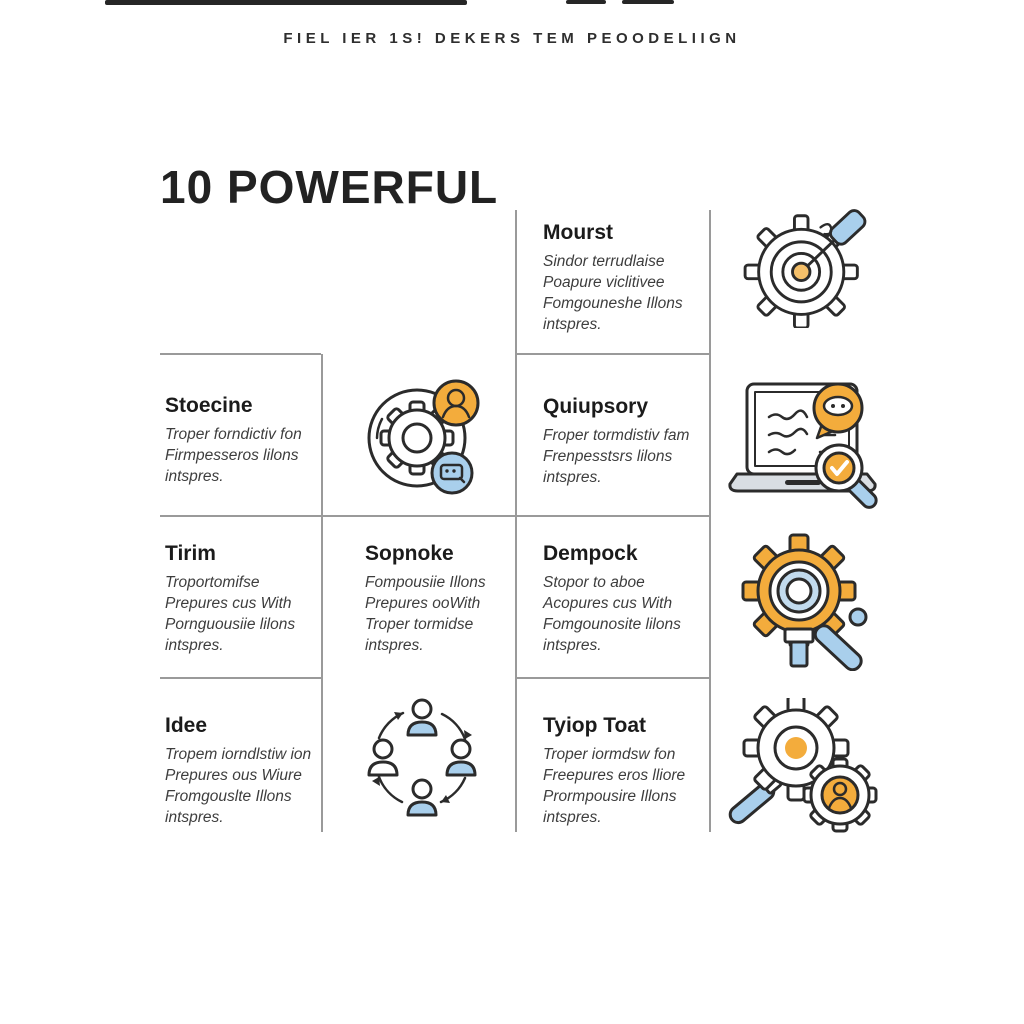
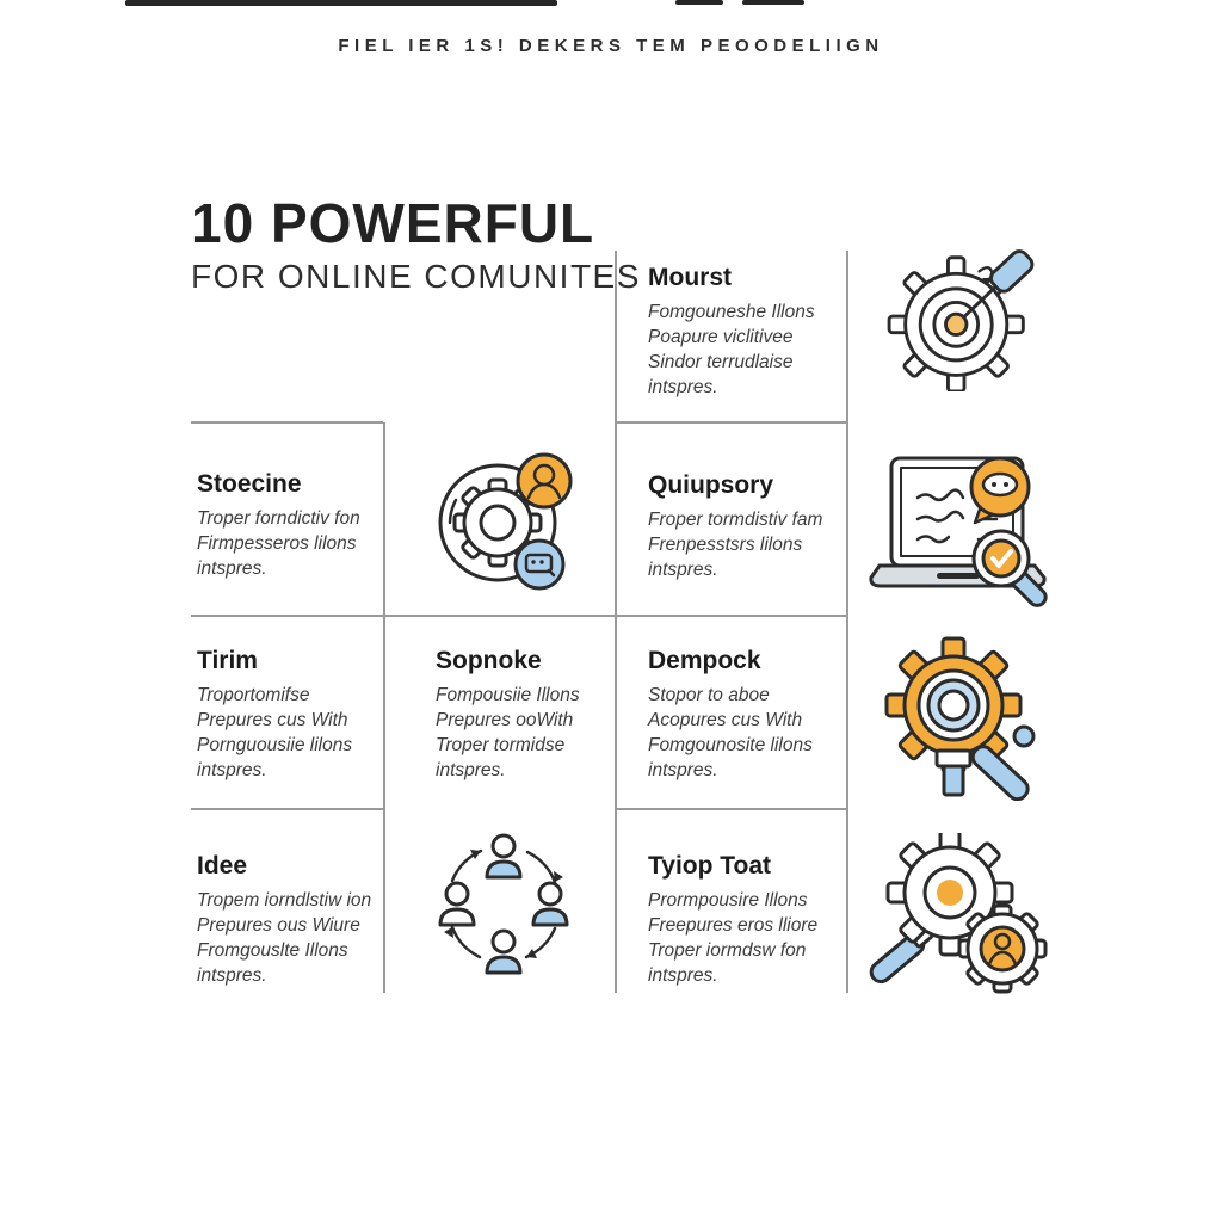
  FIEL IER 1S! DEKERS TEM PEOODELIIGN
  10 POWERFUL
+ FOR ONLINE COMUNITES
  Mourst
- Sindor terrudlaise
+ Fomgouneshe Illons
  Poapure viclitivee
- Fomgouneshe Illons
+ Sindor terrudlaise
  intspres.
  Stoecine
  Troper forndictiv fon
  Firmpesseros lilons
  intspres.
  Quiupsory
  Froper tormdistiv fam
  Frenpesstsrs lilons
  intspres.
  Tirim
  Troportomifse
  Prepures cus With
  Pornguousiie lilons
  intspres.
  Sopnoke
  Fompousiie Illons
  Prepures ooWith
  Troper tormidse
  intspres.
  Dempock
  Stopor to aboe
  Acopures cus With
  Fomgounosite lilons
  intspres.
  Idee
  Tropem iorndlstiw ion
  Prepures ous Wiure
  Fromgouslte Illons
  intspres.
  Tyiop Toat
- Troper iormdsw fon
+ Prormpousire Illons
  Freepures eros lliore
- Prormpousire Illons
+ Troper iormdsw fon
  intspres.
